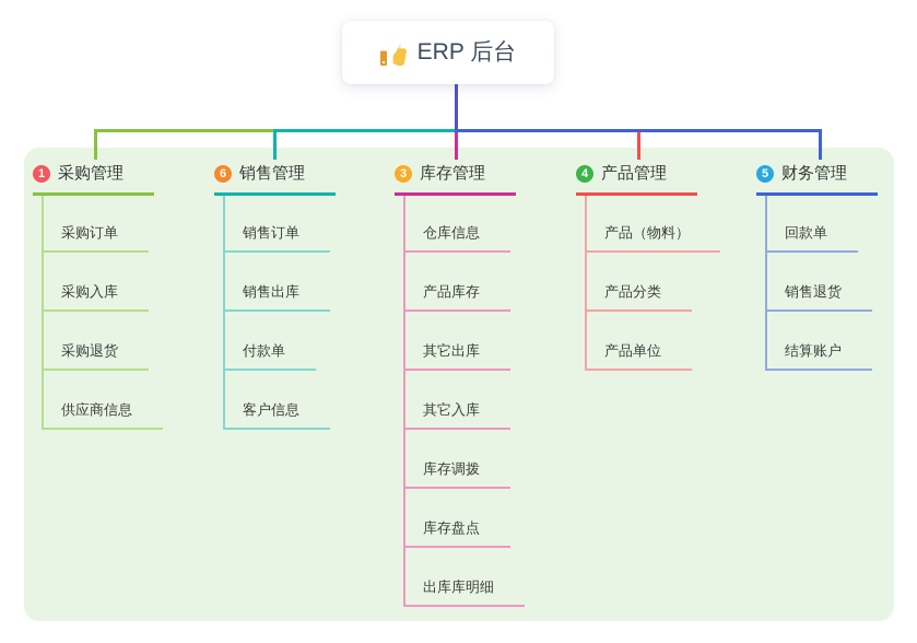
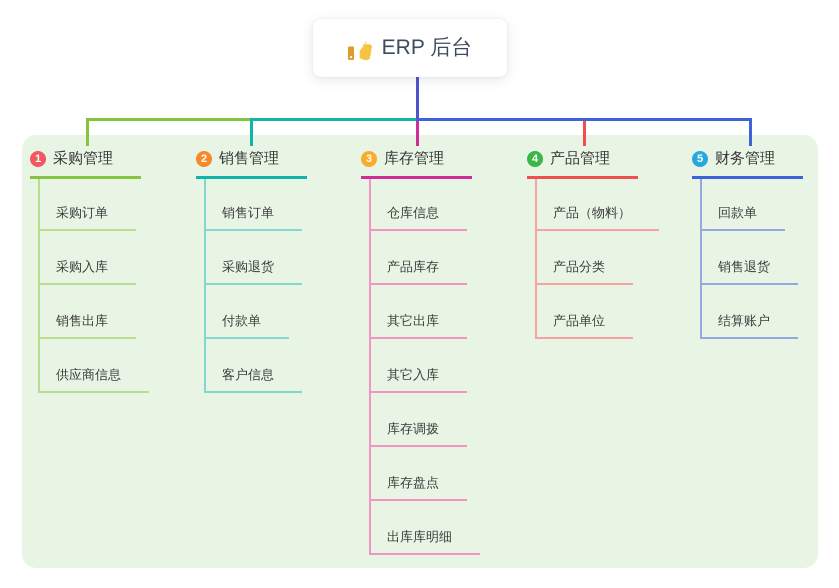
  ERP 后台
  1
  采购管理
  采购订单
  采购入库
- 采购退货
+ 销售出库
  供应商信息
- 6
+ 2
  销售管理
  销售订单
- 销售出库
+ 采购退货
  付款单
  客户信息
  3
  库存管理
  仓库信息
  产品库存
  其它出库
  其它入库
  库存调拨
  库存盘点
  出库库明细
  4
  产品管理
  产品（物料）
  产品分类
  产品单位
  5
  财务管理
  回款单
  销售退货
  结算账户
